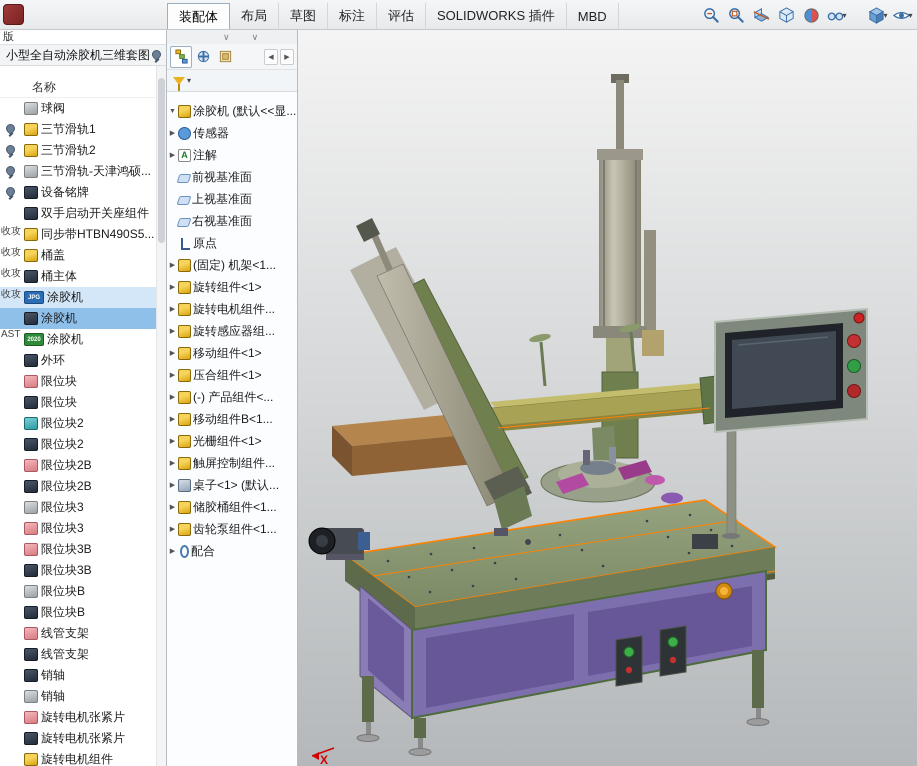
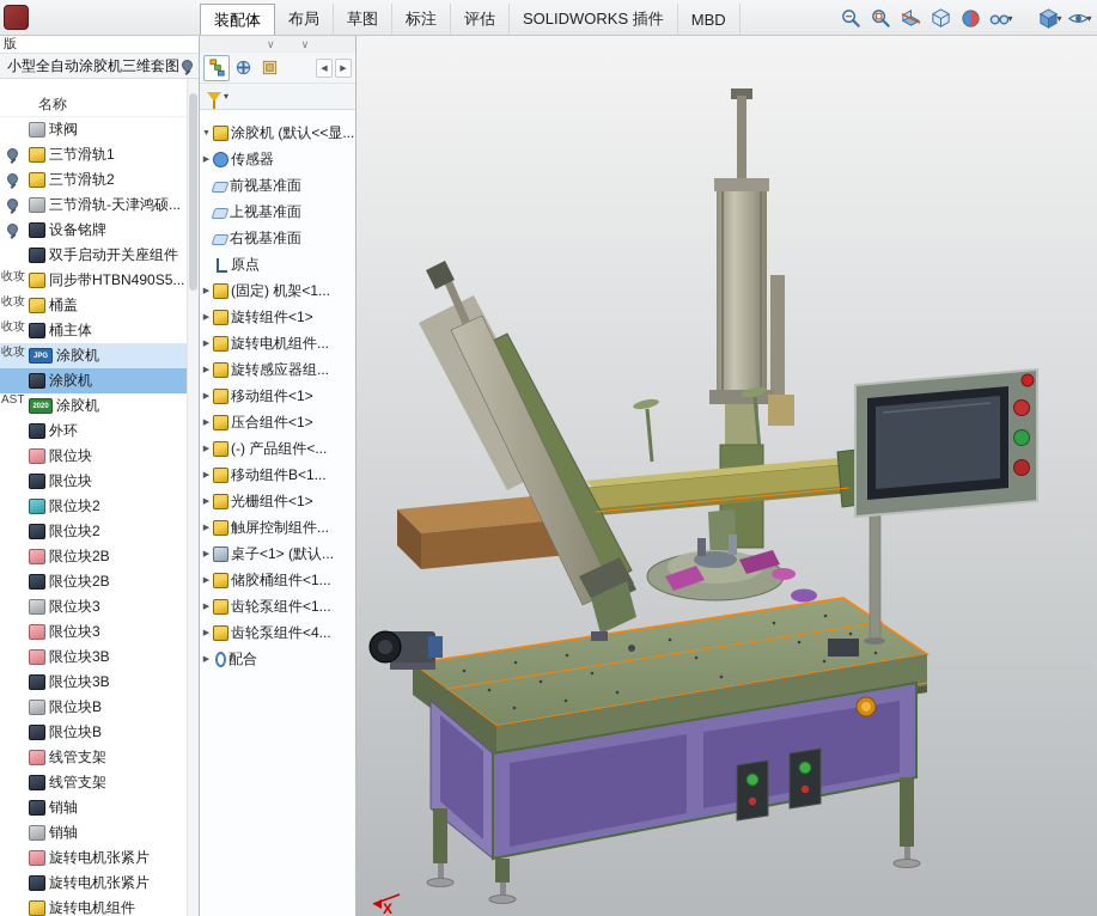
  装配体
  布局
  草图
  标注
  评估
  SOLIDWORKS 插件
  MBD
  ▾
  ▾
  ▾
  版
  小型全自动涂胶机三维套图
  名称
  球阀
  三节滑轨1
  三节滑轨2
  三节滑轨-天津鸿硕...
  设备铭牌
  双手启动开关座组件
  收攻
  同步带HTBN490S5...
  收攻
  桶盖
  收攻
  桶主体
  收攻
  涂胶机
  涂胶机
  AST
  涂胶机
  外环
  限位块
  限位块
  限位块2
  限位块2
  限位块2B
  限位块2B
  限位块3
  限位块3
  限位块3B
  限位块3B
  限位块B
  限位块B
  线管支架
  线管支架
  销轴
  销轴
  旋转电机张紧片
  旋转电机张紧片
  旋转电机组件
  ∨
  ∨
  ▾
  涂胶机 (默认<<显...
  传感器
- A
- 注解
  前视基准面
  上视基准面
  右视基准面
  原点
  (固定) 机架<1...
  旋转组件<1>
  旋转电机组件...
  旋转感应器组...
  移动组件<1>
  压合组件<1>
  (-) 产品组件<...
  移动组件B<1...
  光栅组件<1>
  触屏控制组件...
  桌子<1> (默认...
  储胶桶组件<1...
  齿轮泵组件<1...
+ 齿轮泵组件<4...
  配合
  X
